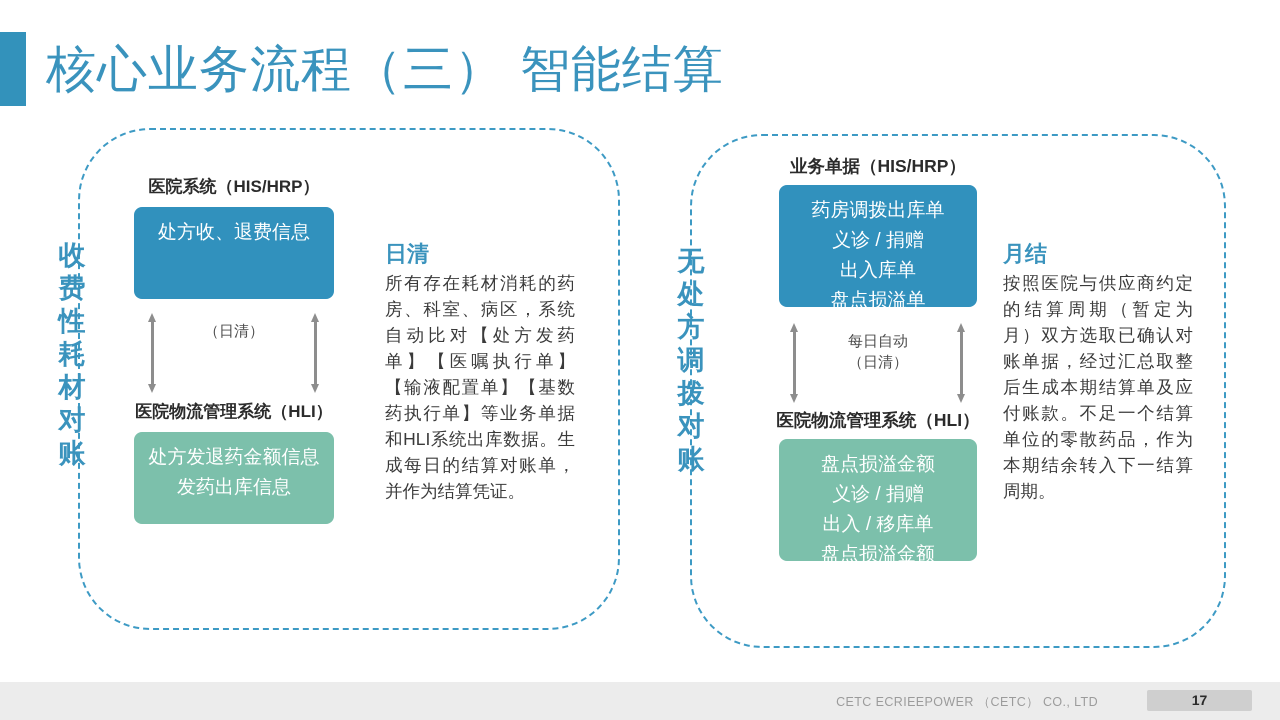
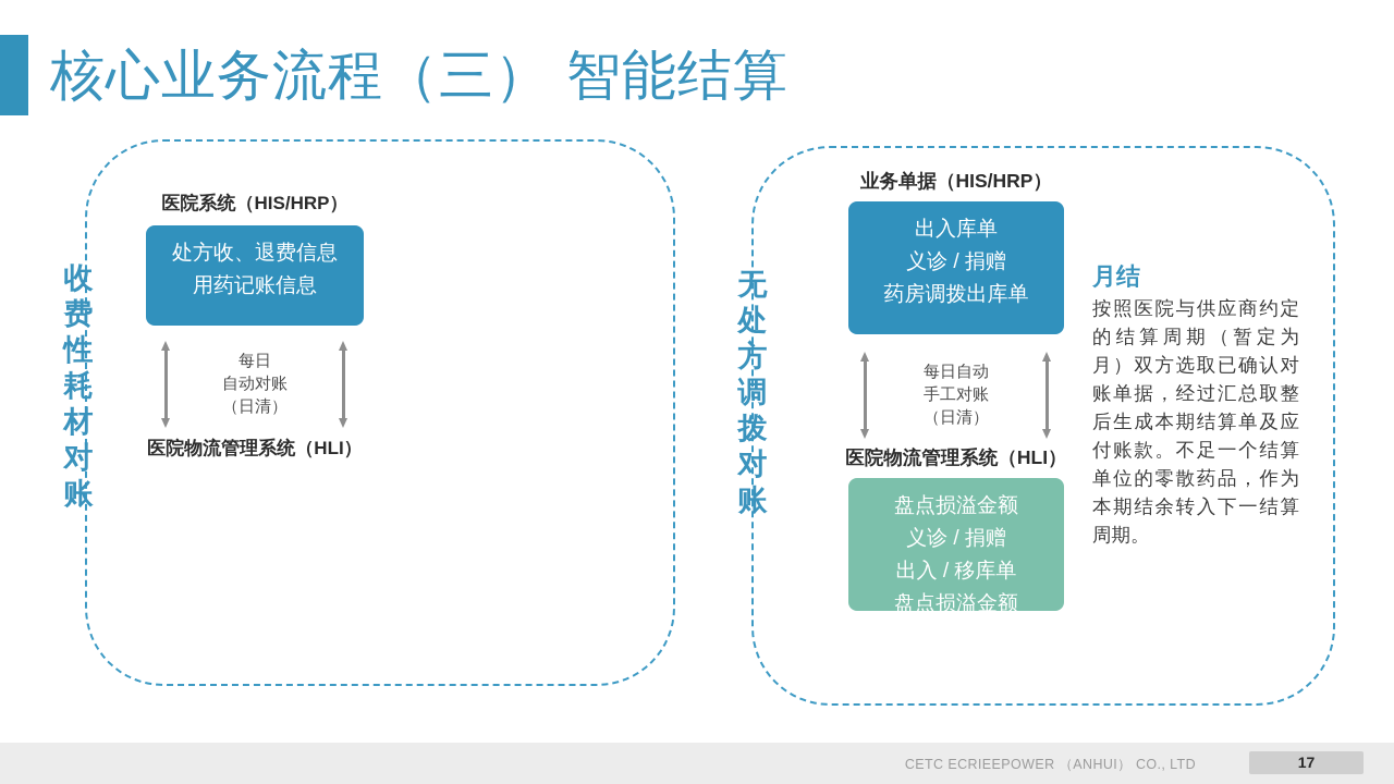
  核心业务流程（三） 智能结算
  收
  费
  性
  耗
  材
  对
  账
  医院系统（HIS/HRP）
  处方收、退费信息
+ 用药记账信息
+ 每日
+ 自动对账
  （日清）
  医院物流管理系统（HLI）
- 处方发退药金额信息
- 发药出库信息
- 日清
- 所有存在耗材消耗的药房、科室、病区，系统自动比对【处方发药单】【医嘱执行单】【输液配置单】【基数药执行单】等业务单据和HLI系统出库数据。生成每日的结算对账单，并作为结算凭证。
  无
  处
  方
  调
  拨
  对
  账
  业务单据（HIS/HRP）
- 药房调拨出库单
+ 出入库单
  义诊 / 捐赠
- 出入库单
+ 药房调拨出库单
- 盘点损溢单
  每日自动
+ 手工对账
  （日清）
  医院物流管理系统（HLI）
  盘点损溢金额
  义诊 / 捐赠
  出入 / 移库单
  盘点损溢金额
  月结
  按照医院与供应商约定的结算周期（暂定为月）双方选取已确认对账单据，经过汇总取整后生成本期结算单及应付账款。不足一个结算单位的零散药品，作为本期结余转入下一结算周期。
- CETC ECRIEEPOWER （CETC） CO., LTD
+ CETC ECRIEEPOWER （ANHUI） CO., LTD
  17
